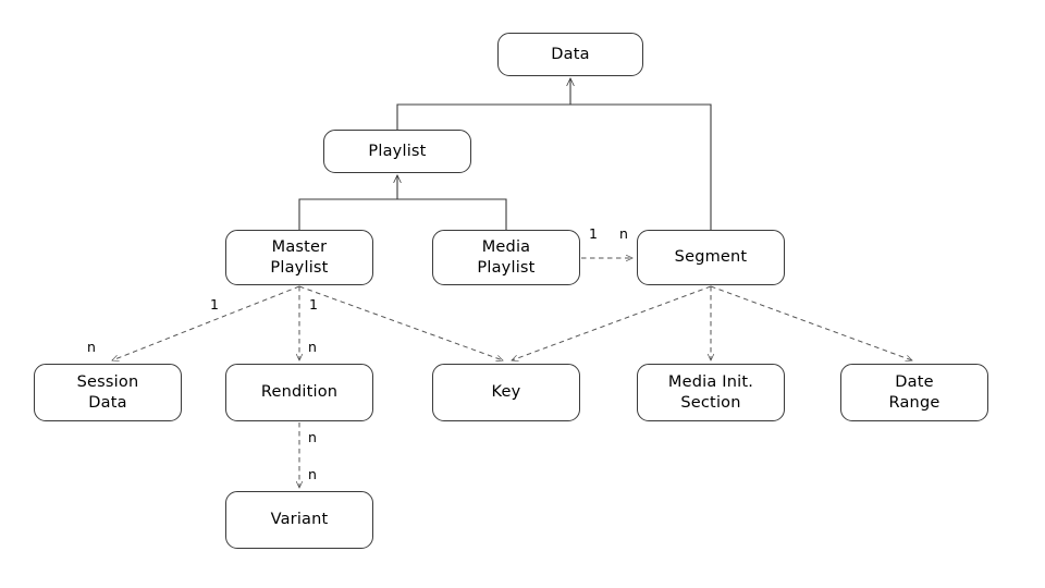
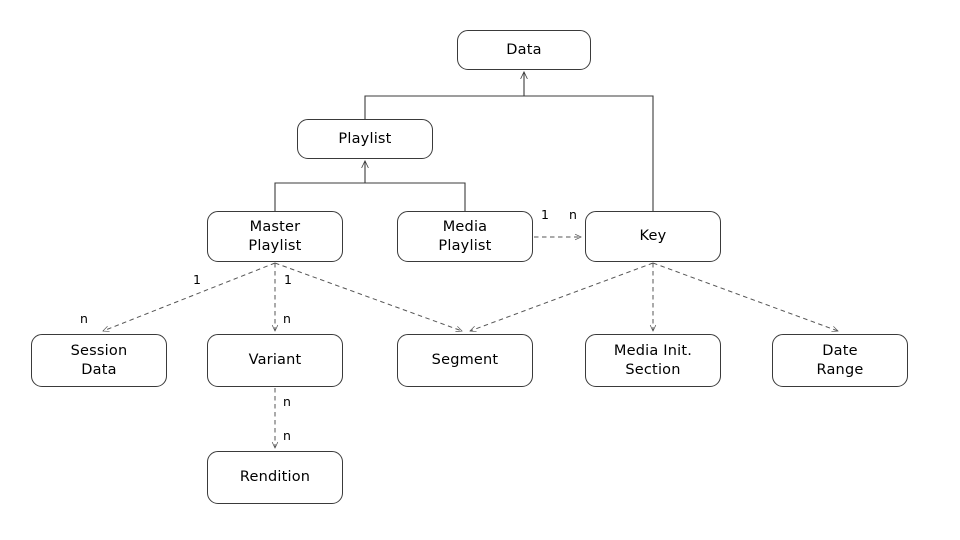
  Data
  Playlist
  Master
  Playlist
  Media
  Playlist
- Segment
+ Key
  Session
  Data
- Rendition
+ Variant
- Key
+ Segment
  Media Init.
  Section
  Date
  Range
- Variant
+ Rendition
  1
  n
  1
  n
  1
  n
  n
  n
